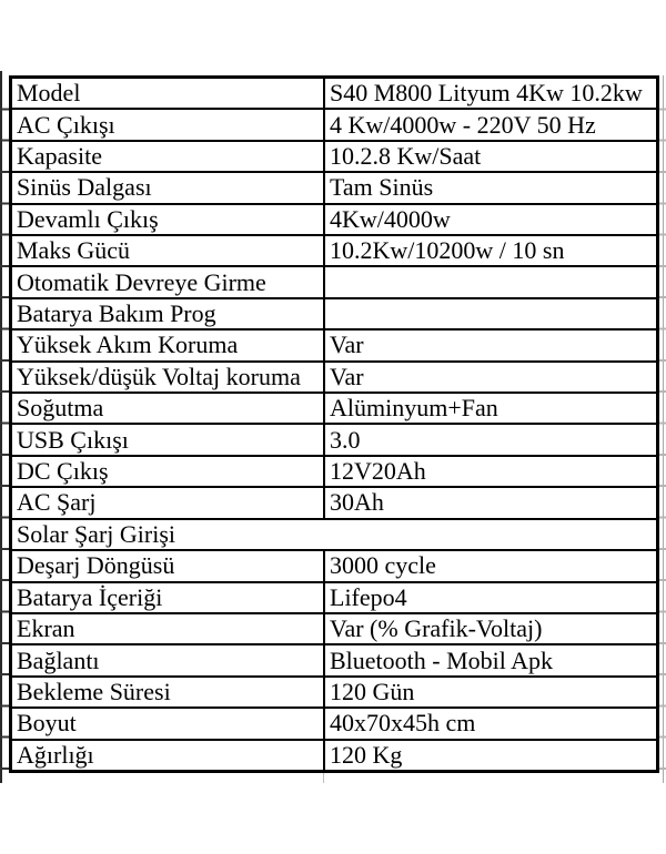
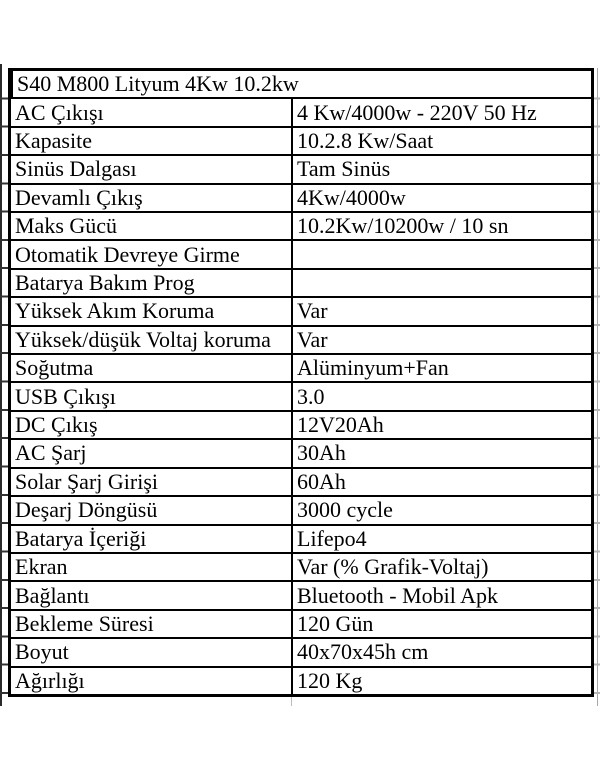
- Model
  S40 M800 Lityum 4Kw 10.2kw
  AC Çıkışı
  4 Kw/4000w - 220V 50 Hz
  Kapasite
  10.2.8 Kw/Saat
  Sinüs Dalgası
  Tam Sinüs
  Devamlı Çıkış
  4Kw/4000w
  Maks Gücü
  10.2Kw/10200w / 10 sn
  Otomatik Devreye Girme
  Batarya Bakım Prog
  Yüksek Akım Koruma
  Var
  Yüksek/düşük Voltaj koruma
  Var
  Soğutma
  Alüminyum+Fan
  USB Çıkışı
  3.0
  DC Çıkış
  12V20Ah
  AC Şarj
  30Ah
  Solar Şarj Girişi
+ 60Ah
  Deşarj Döngüsü
  3000 cycle
  Batarya İçeriği
  Lifepo4
  Ekran
  Var (% Grafik-Voltaj)
  Bağlantı
  Bluetooth - Mobil Apk
  Bekleme Süresi
  120 Gün
  Boyut
  40x70x45h cm
  Ağırlığı
  120 Kg
